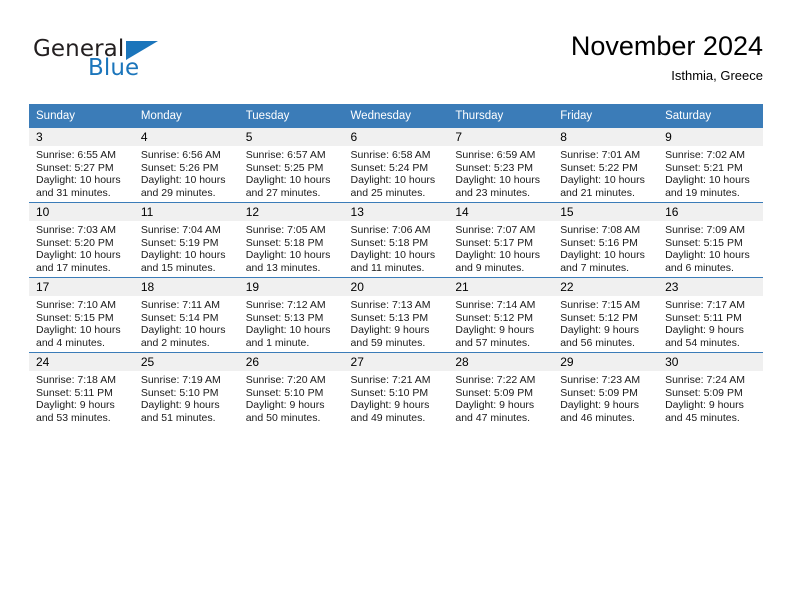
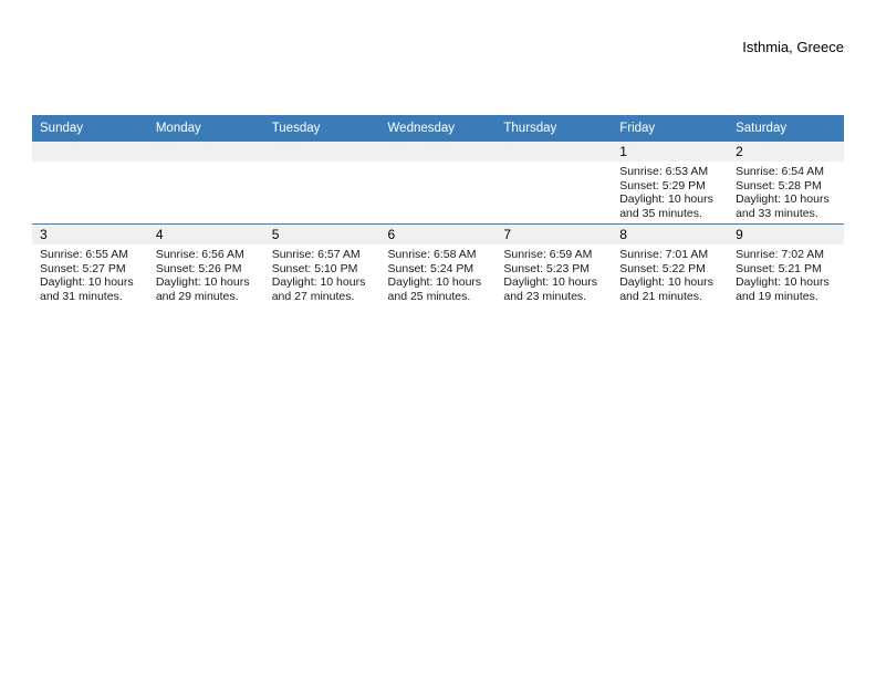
- General
- Blue
- November 2024
  Isthmia, Greece
  Sunday	Monday	Tuesday	Wednesday	Thursday	Friday	Saturday
+ 					1Sunrise: 6:53 AMSunset: 5:29 PMDaylight: 10 hoursand 35 minutes.	2Sunrise: 6:54 AMSunset: 5:28 PMDaylight: 10 hoursand 33 minutes.
- 3Sunrise: 6:55 AMSunset: 5:27 PMDaylight: 10 hoursand 31 minutes.	4Sunrise: 6:56 AMSunset: 5:26 PMDaylight: 10 hoursand 29 minutes.	5Sunrise: 6:57 AMSunset: 5:25 PMDaylight: 10 hoursand 27 minutes.	6Sunrise: 6:58 AMSunset: 5:24 PMDaylight: 10 hoursand 25 minutes.	7Sunrise: 6:59 AMSunset: 5:23 PMDaylight: 10 hoursand 23 minutes.	8Sunrise: 7:01 AMSunset: 5:22 PMDaylight: 10 hoursand 21 minutes.	9Sunrise: 7:02 AMSunset: 5:21 PMDaylight: 10 hoursand 19 minutes.
+ 3Sunrise: 6:55 AMSunset: 5:27 PMDaylight: 10 hoursand 31 minutes.	4Sunrise: 6:56 AMSunset: 5:26 PMDaylight: 10 hoursand 29 minutes.	5Sunrise: 6:57 AMSunset: 5:10 PMDaylight: 10 hoursand 27 minutes.	6Sunrise: 6:58 AMSunset: 5:24 PMDaylight: 10 hoursand 25 minutes.	7Sunrise: 6:59 AMSunset: 5:23 PMDaylight: 10 hoursand 23 minutes.	8Sunrise: 7:01 AMSunset: 5:22 PMDaylight: 10 hoursand 21 minutes.	9Sunrise: 7:02 AMSunset: 5:21 PMDaylight: 10 hoursand 19 minutes.
- 10Sunrise: 7:03 AMSunset: 5:20 PMDaylight: 10 hoursand 17 minutes.	11Sunrise: 7:04 AMSunset: 5:19 PMDaylight: 10 hoursand 15 minutes.	12Sunrise: 7:05 AMSunset: 5:18 PMDaylight: 10 hoursand 13 minutes.	13Sunrise: 7:06 AMSunset: 5:18 PMDaylight: 10 hoursand 11 minutes.	14Sunrise: 7:07 AMSunset: 5:17 PMDaylight: 10 hoursand 9 minutes.	15Sunrise: 7:08 AMSunset: 5:16 PMDaylight: 10 hoursand 7 minutes.	16Sunrise: 7:09 AMSunset: 5:15 PMDaylight: 10 hoursand 6 minutes.
- 17Sunrise: 7:10 AMSunset: 5:15 PMDaylight: 10 hoursand 4 minutes.	18Sunrise: 7:11 AMSunset: 5:14 PMDaylight: 10 hoursand 2 minutes.	19Sunrise: 7:12 AMSunset: 5:13 PMDaylight: 10 hoursand 1 minute.	20Sunrise: 7:13 AMSunset: 5:13 PMDaylight: 9 hoursand 59 minutes.	21Sunrise: 7:14 AMSunset: 5:12 PMDaylight: 9 hoursand 57 minutes.	22Sunrise: 7:15 AMSunset: 5:12 PMDaylight: 9 hoursand 56 minutes.	23Sunrise: 7:17 AMSunset: 5:11 PMDaylight: 9 hoursand 54 minutes.
- 24Sunrise: 7:18 AMSunset: 5:11 PMDaylight: 9 hoursand 53 minutes.	25Sunrise: 7:19 AMSunset: 5:10 PMDaylight: 9 hoursand 51 minutes.	26Sunrise: 7:20 AMSunset: 5:10 PMDaylight: 9 hoursand 50 minutes.	27Sunrise: 7:21 AMSunset: 5:10 PMDaylight: 9 hoursand 49 minutes.	28Sunrise: 7:22 AMSunset: 5:09 PMDaylight: 9 hoursand 47 minutes.	29Sunrise: 7:23 AMSunset: 5:09 PMDaylight: 9 hoursand 46 minutes.	30Sunrise: 7:24 AMSunset: 5:09 PMDaylight: 9 hoursand 45 minutes.
